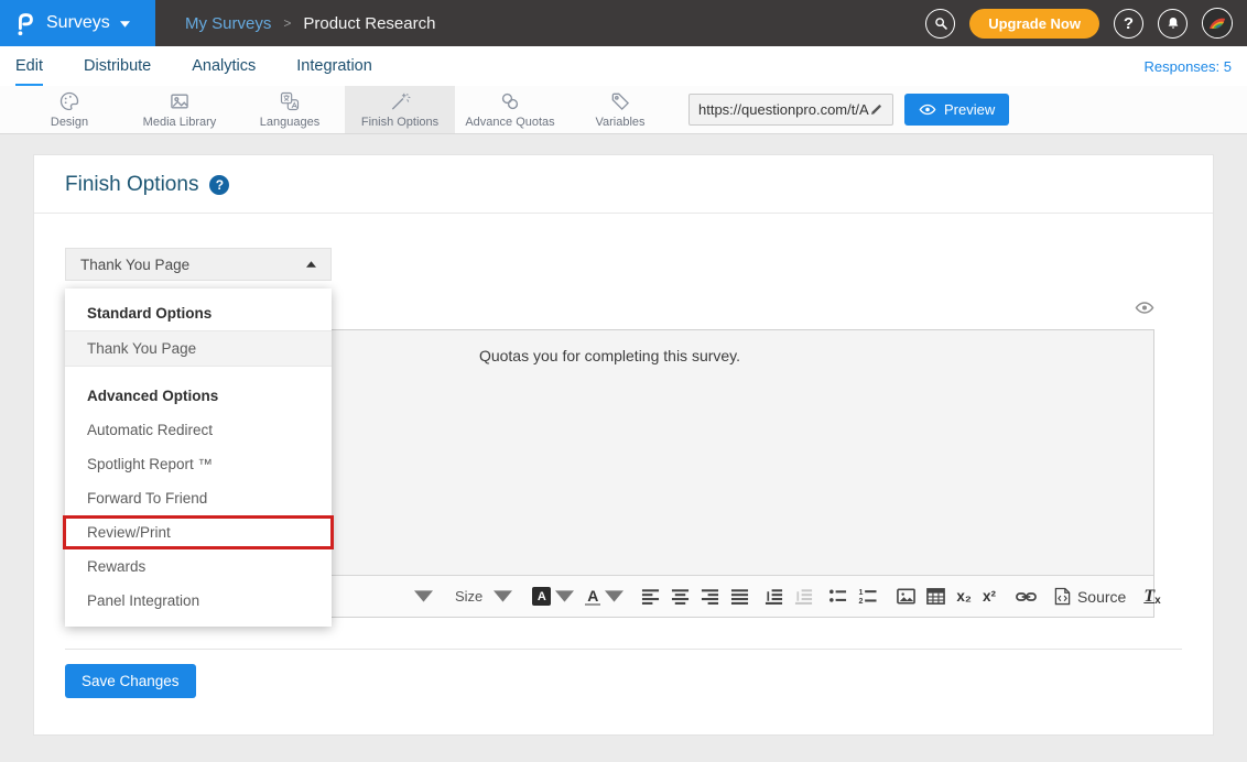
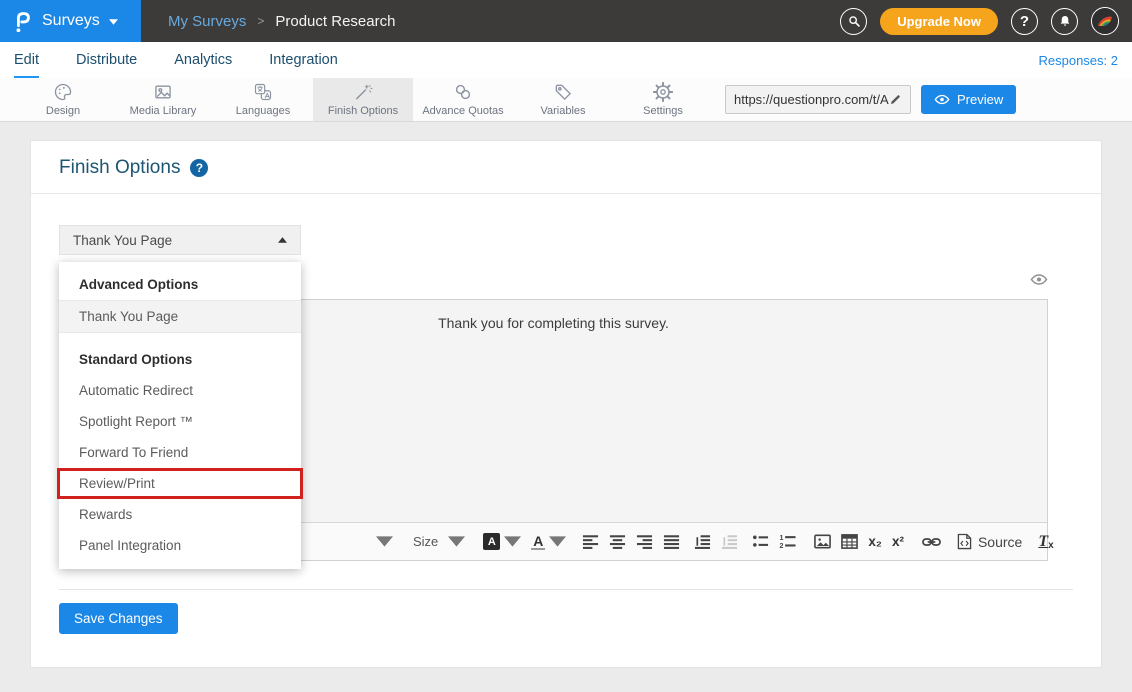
  Surveys
  My Surveys
  >
  Product Research
  Upgrade Now
  ?
  Edit
  Distribute
  Analytics
  Integration
- Responses: 5
+ Responses: 2
  Design
  Media Library
  Languages
  Finish Options
  Advance Quotas
  Variables
+ Settings
  https://questionpro.com/t/A
  Preview
  Finish Options
  ?
  Thank You Page
- Quotas you for completing this survey.
+ Thank you for completing this survey.
  Size
  A
  A
  1
  2
  x₂
  x²
  Source
  T
  x
  Save Changes
- Standard Options
+ Advanced Options
  Thank You Page
- Advanced Options
+ Standard Options
  Automatic Redirect
  Spotlight Report ™
  Forward To Friend
  Review/Print
  Rewards
  Panel Integration
